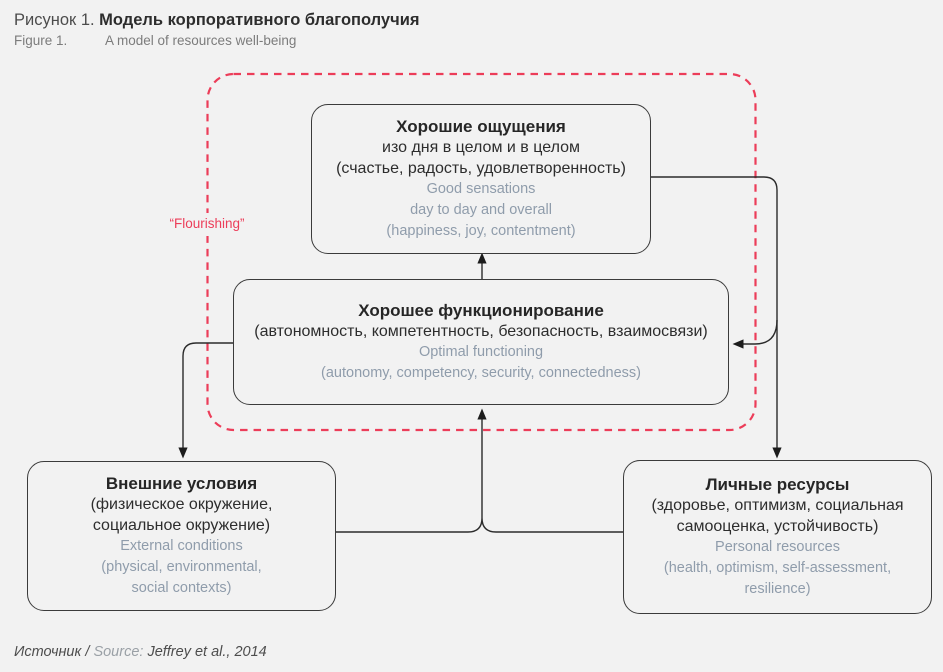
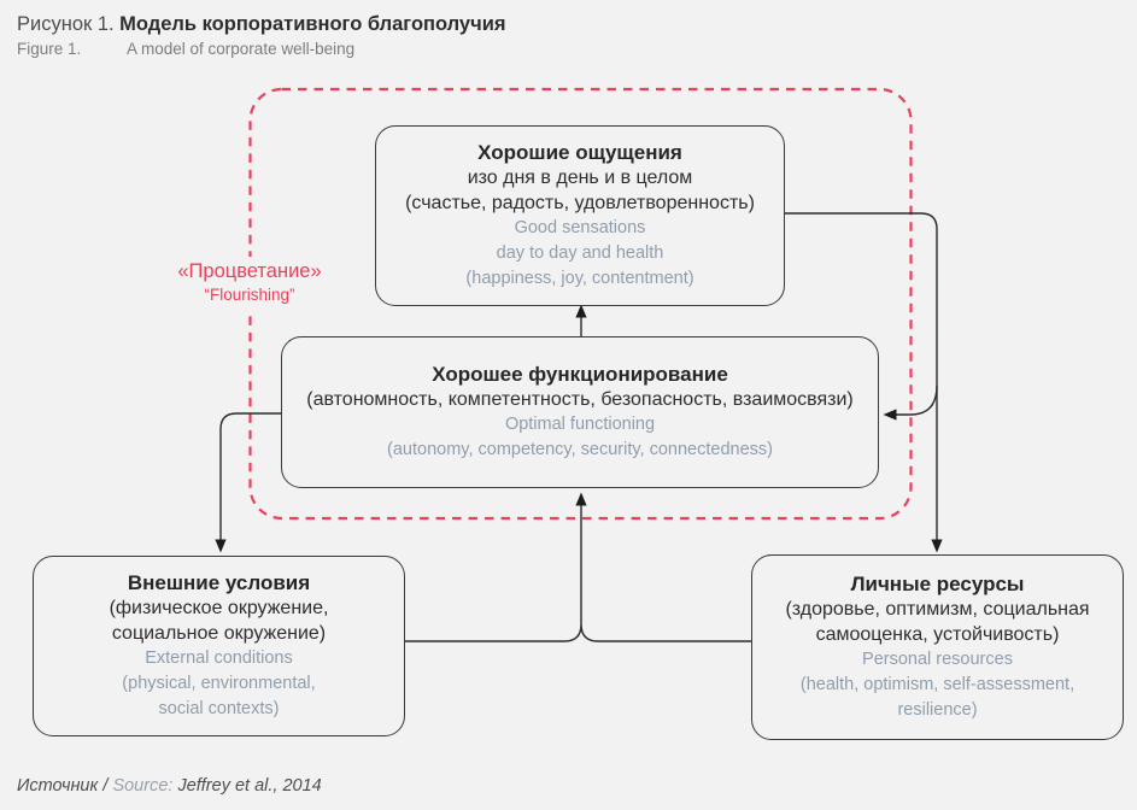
  Рисунок 1. Модель корпоративного благополучия
- Figure 1. A model of resources well-being
+ Figure 1. A model of corporate well-being
+ «Процветание»
  “Flourishing”
  Хорошие ощущения
- изо дня в целом и в целом
+ изо дня в день и в целом
  (счастье, радость, удовлетворенность)
  Good sensations
- day to day and overall
+ day to day and health
  (happiness, joy, contentment)
  Хорошее функционирование
  (автономность, компетентность, безопасность, взаимосвязи)
  Optimal functioning
  (autonomy, competency, security, connectedness)
  Внешние условия
  (физическое окружение,
  социальное окружение)
  External conditions
  (physical, environmental,
  social contexts)
  Личные ресурсы
  (здоровье, оптимизм, социальная
  самооценка, устойчивость)
  Personal resources
  (health, optimism, self-assessment,
  resilience)
  Источник / Source: Jeffrey et al., 2014
